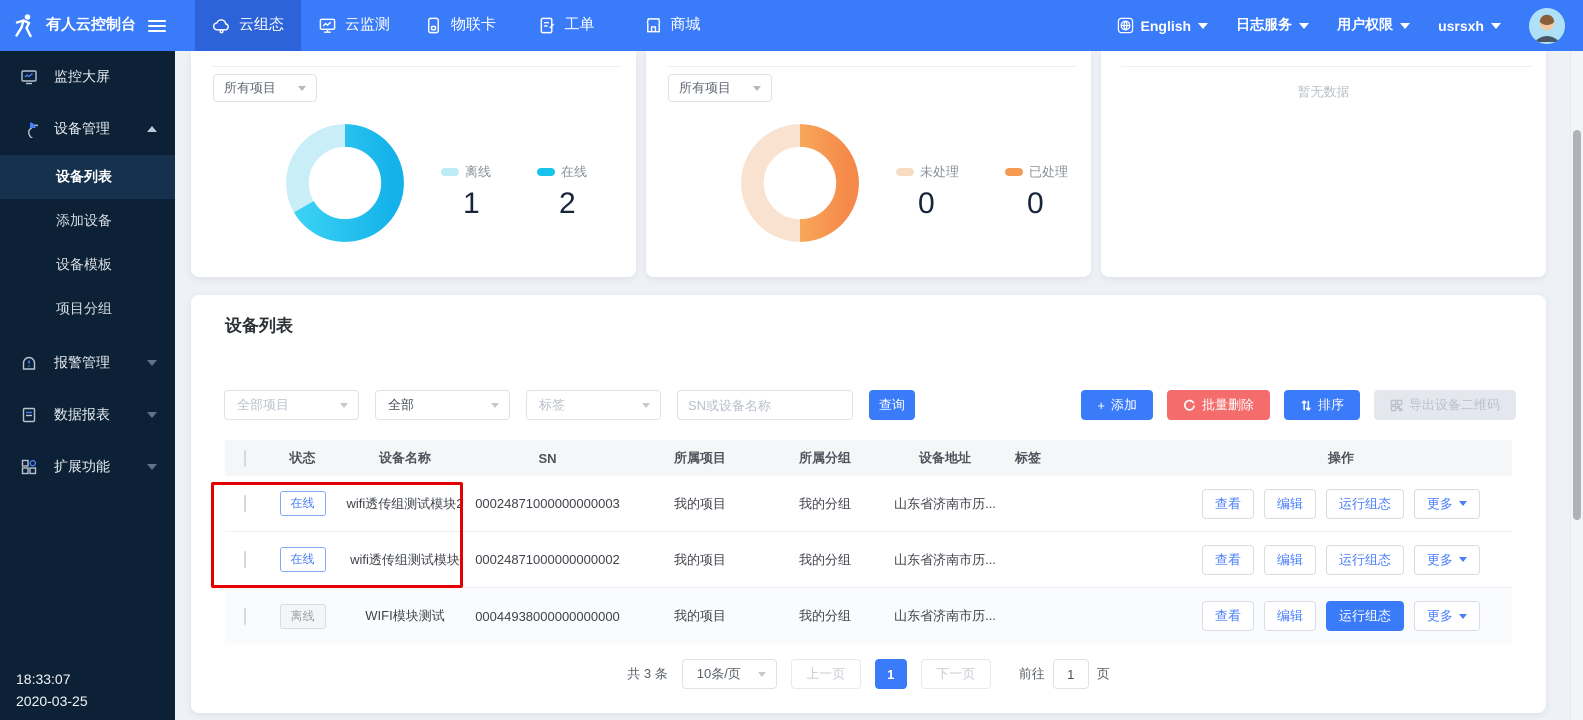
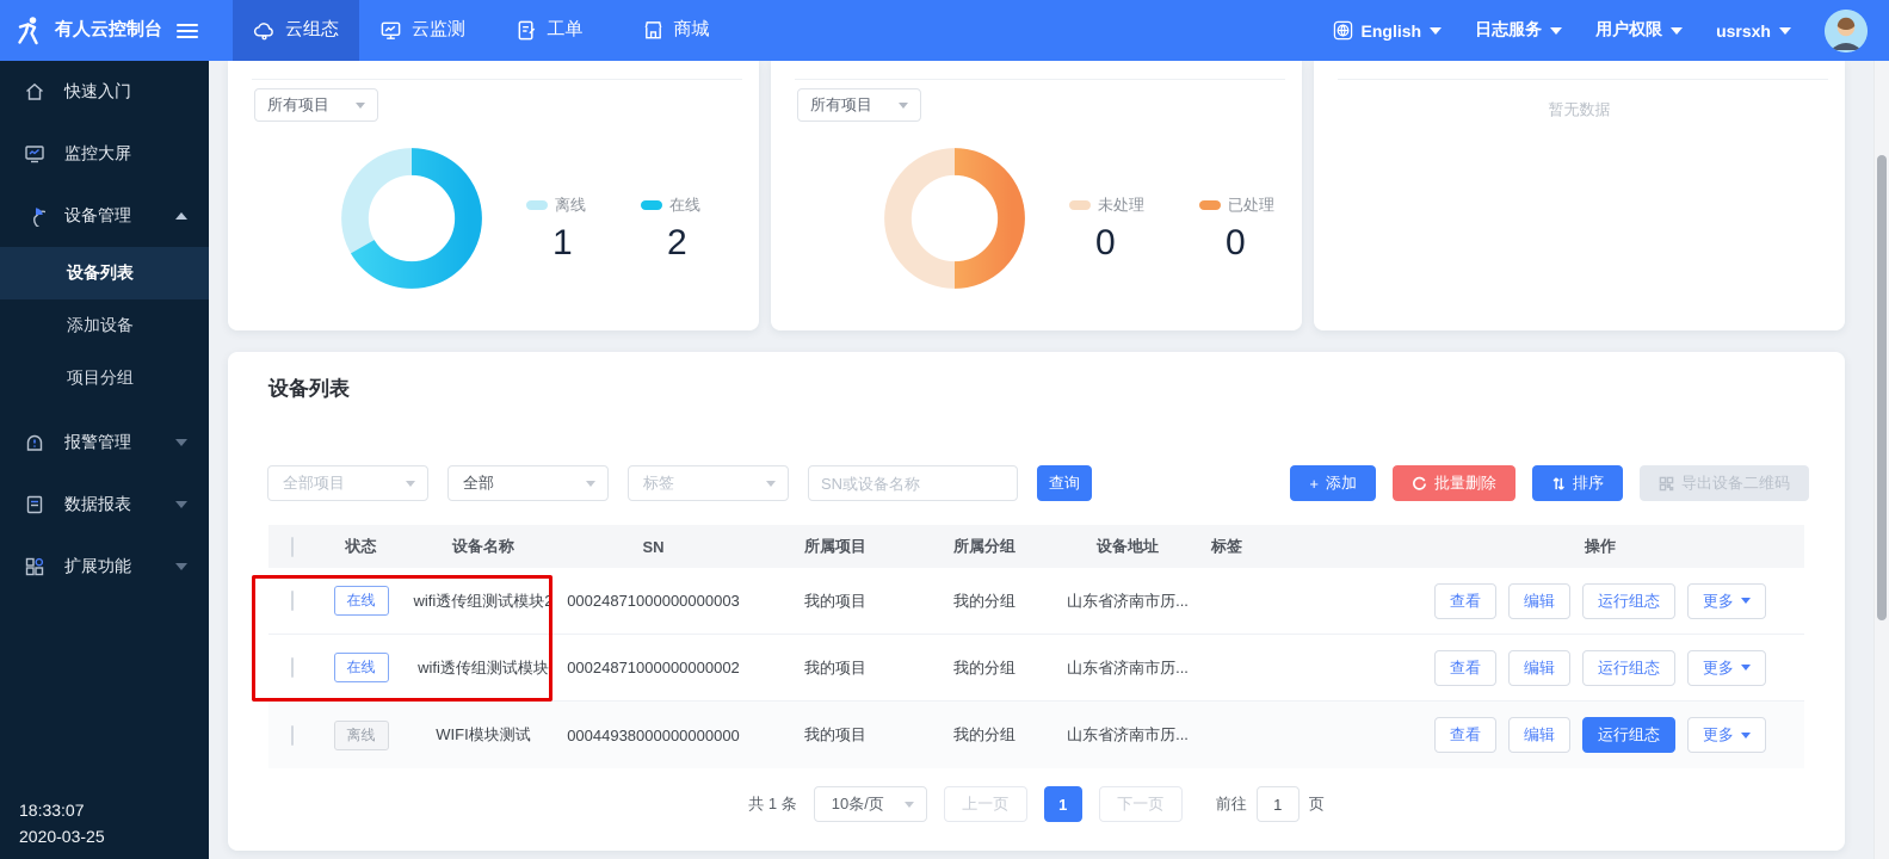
  有人云控制台
  云组态
  云监测
- 物联卡
  工单
  商城
  English
  日志服务
  用户权限
  usrsxh
+ 快速入门
  监控大屏
  设备管理
  设备列表
  添加设备
- 设备模板
  项目分组
  报警管理
  数据报表
  扩展功能
  18:33:07
  2020-03-25
  所有项目
  离线
  1
  在线
  2
  所有项目
  未处理
  0
  已处理
  0
  暂无数据
  设备列表
  全部项目
  全部
  标签
  SN或设备名称
  查询
  +
  添加
  批量删除
  排序
  导出设备二维码
  状态
  设备名称
  SN
  所属项目
  所属分组
  设备地址
  标签
  操作
  在线
  wifi透传组测试模块2
  00024871000000000003
  我的项目
  我的分组
  山东省济南市历...
  查看
  编辑
  运行组态
  更多
  在线
  wifi透传组测试模块
  00024871000000000002
  我的项目
  我的分组
  山东省济南市历...
  查看
  编辑
  运行组态
  更多
  离线
  WIFI模块测试
  00044938000000000000
  我的项目
  我的分组
  山东省济南市历...
  查看
  编辑
  运行组态
  更多
- 共 3 条
+ 共 1 条
  10条/页
  上一页
  1
  下一页
  前往
  1
  页
